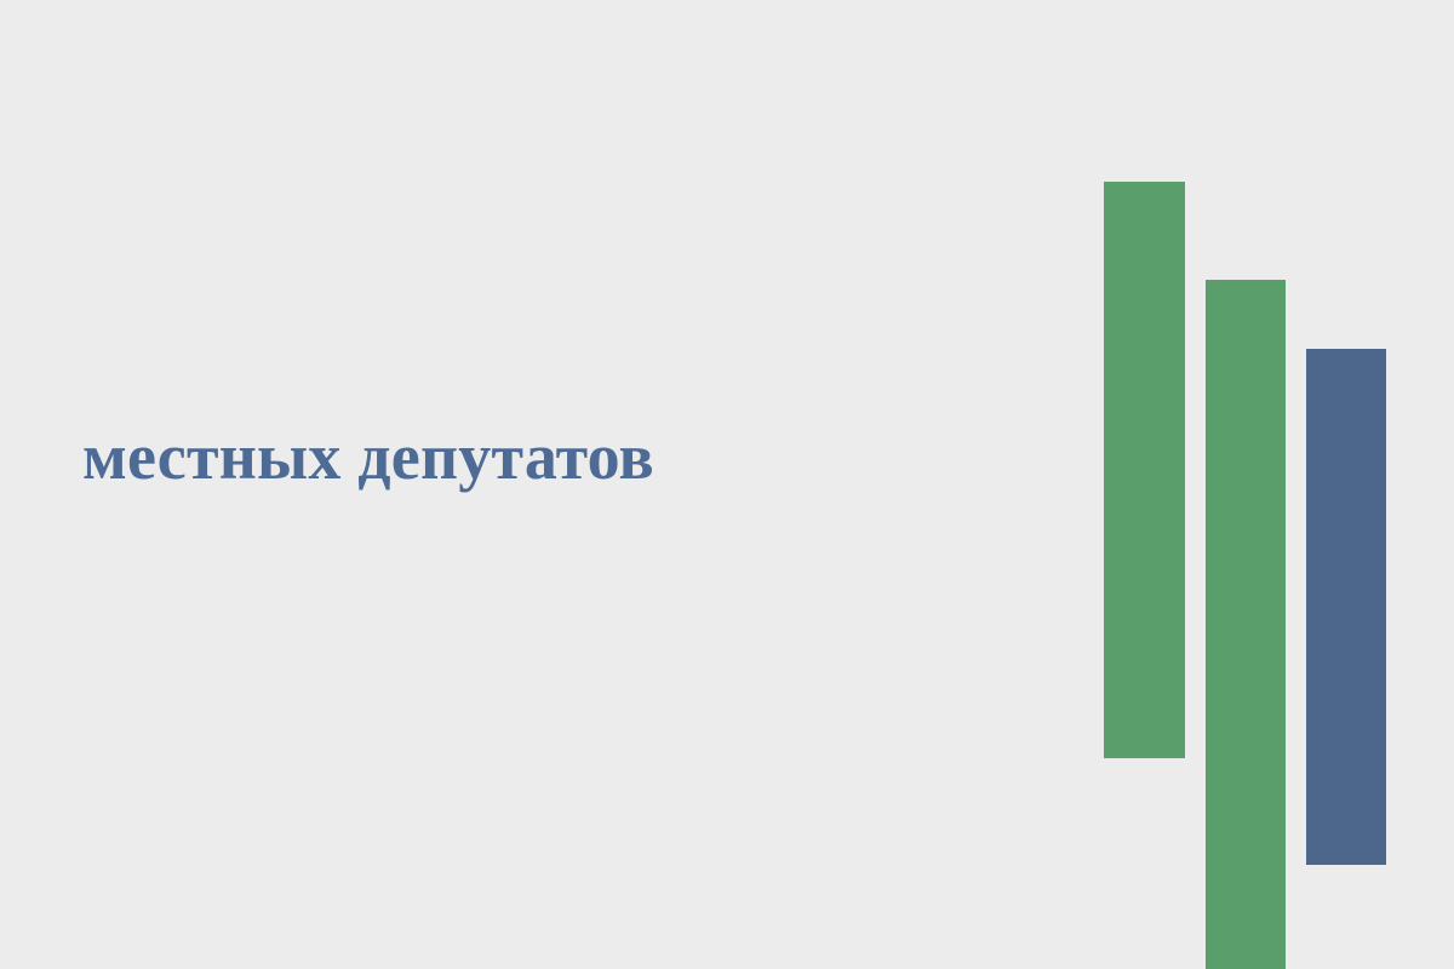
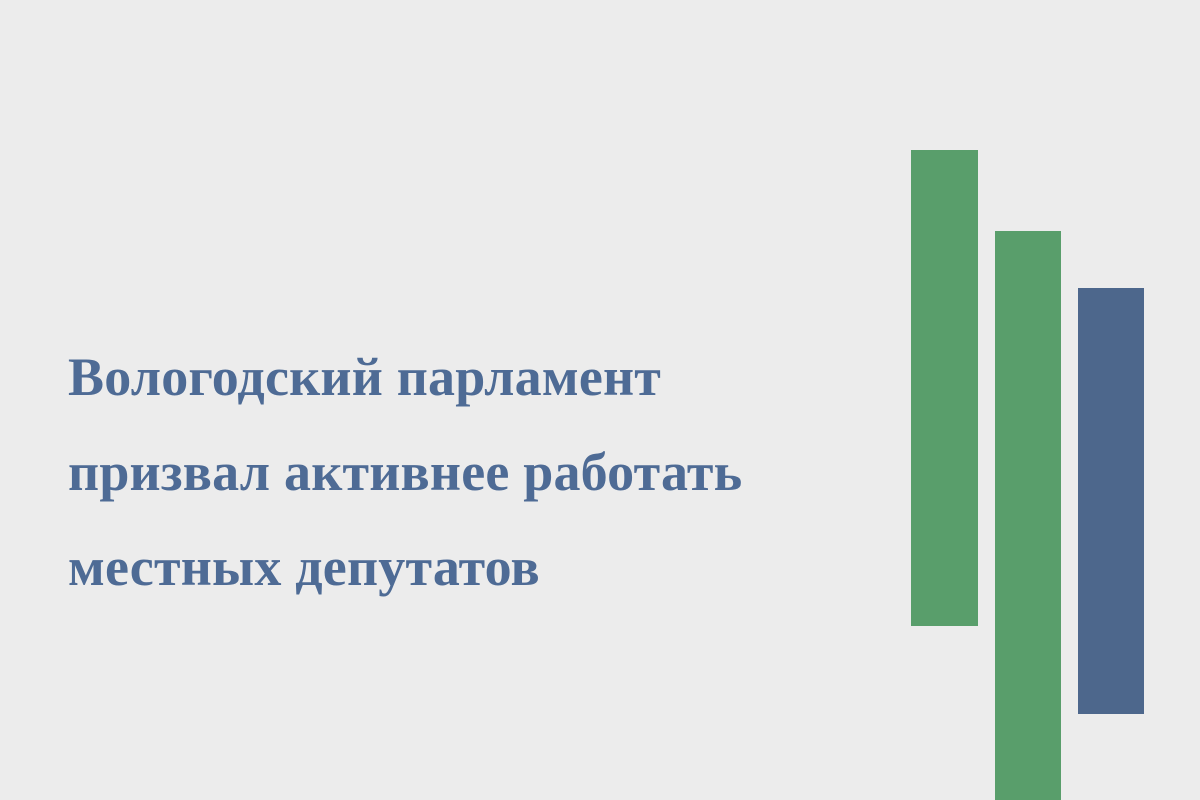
+ Вологодский парламент
+ призвал активнее работать
  местных депутатов
